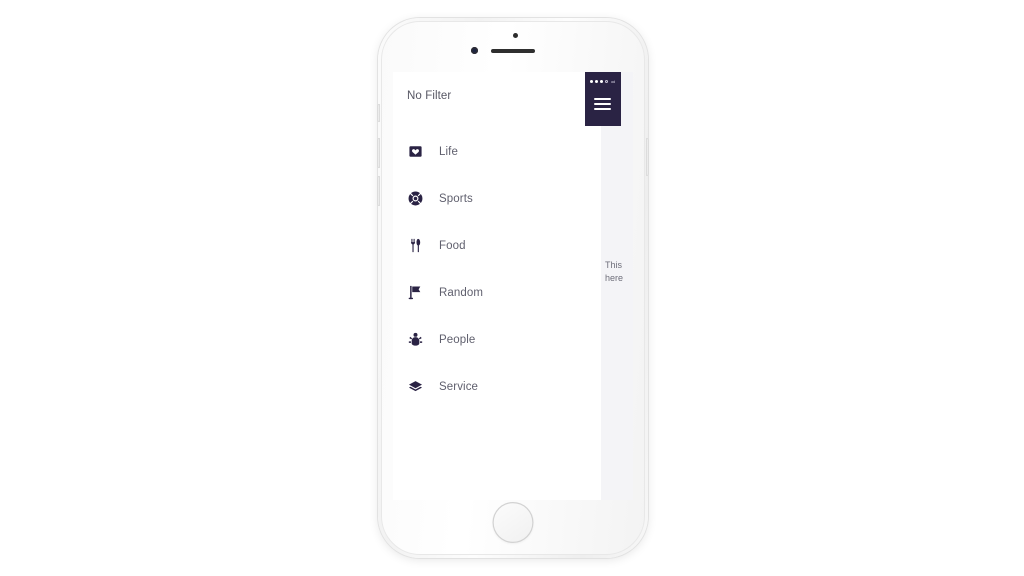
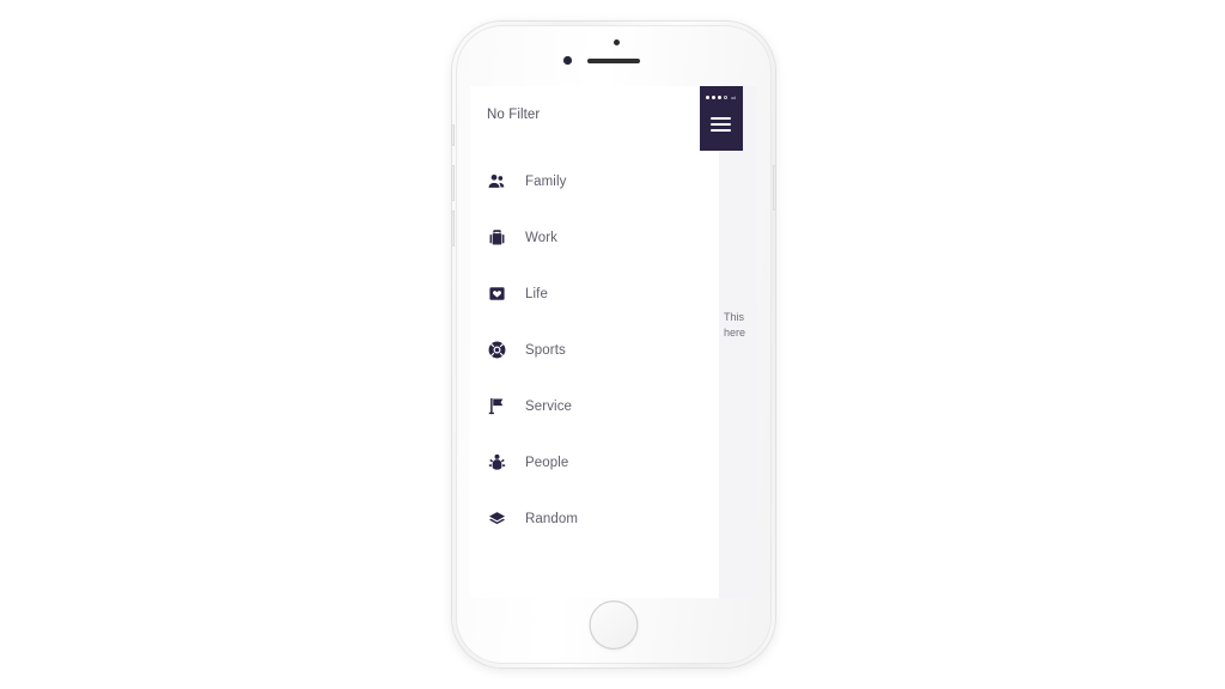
  This
  here
  No Filter
+ Family
+ Work
  Life
  Sports
- Food
- Random
+ Service
  People
- Service
+ Random
